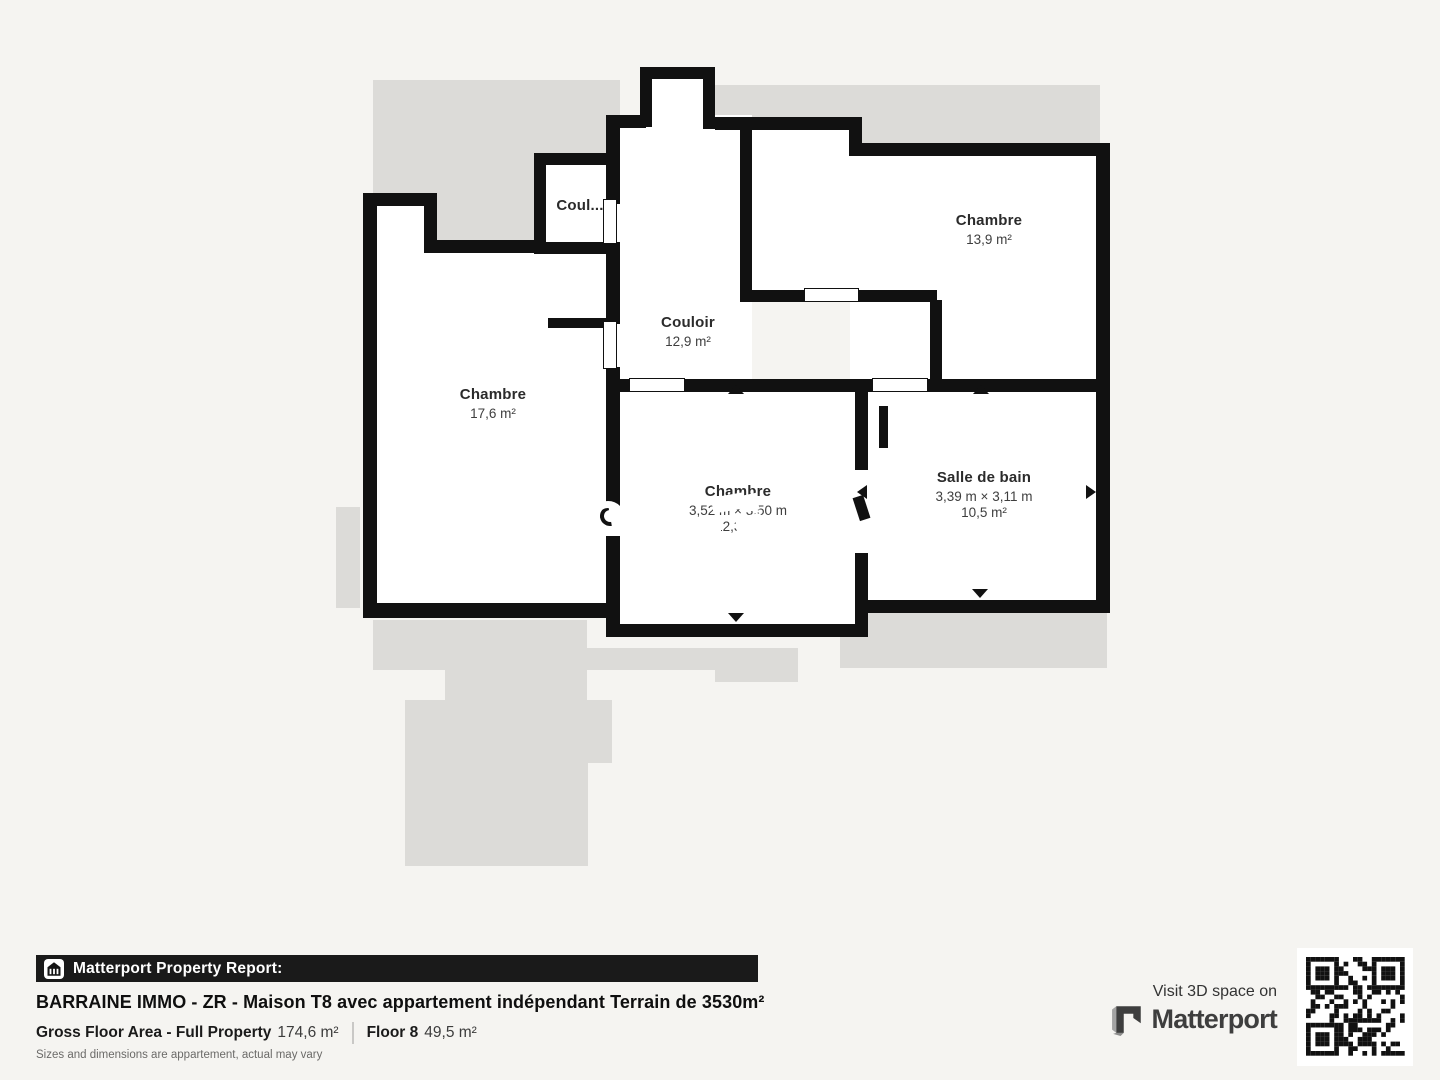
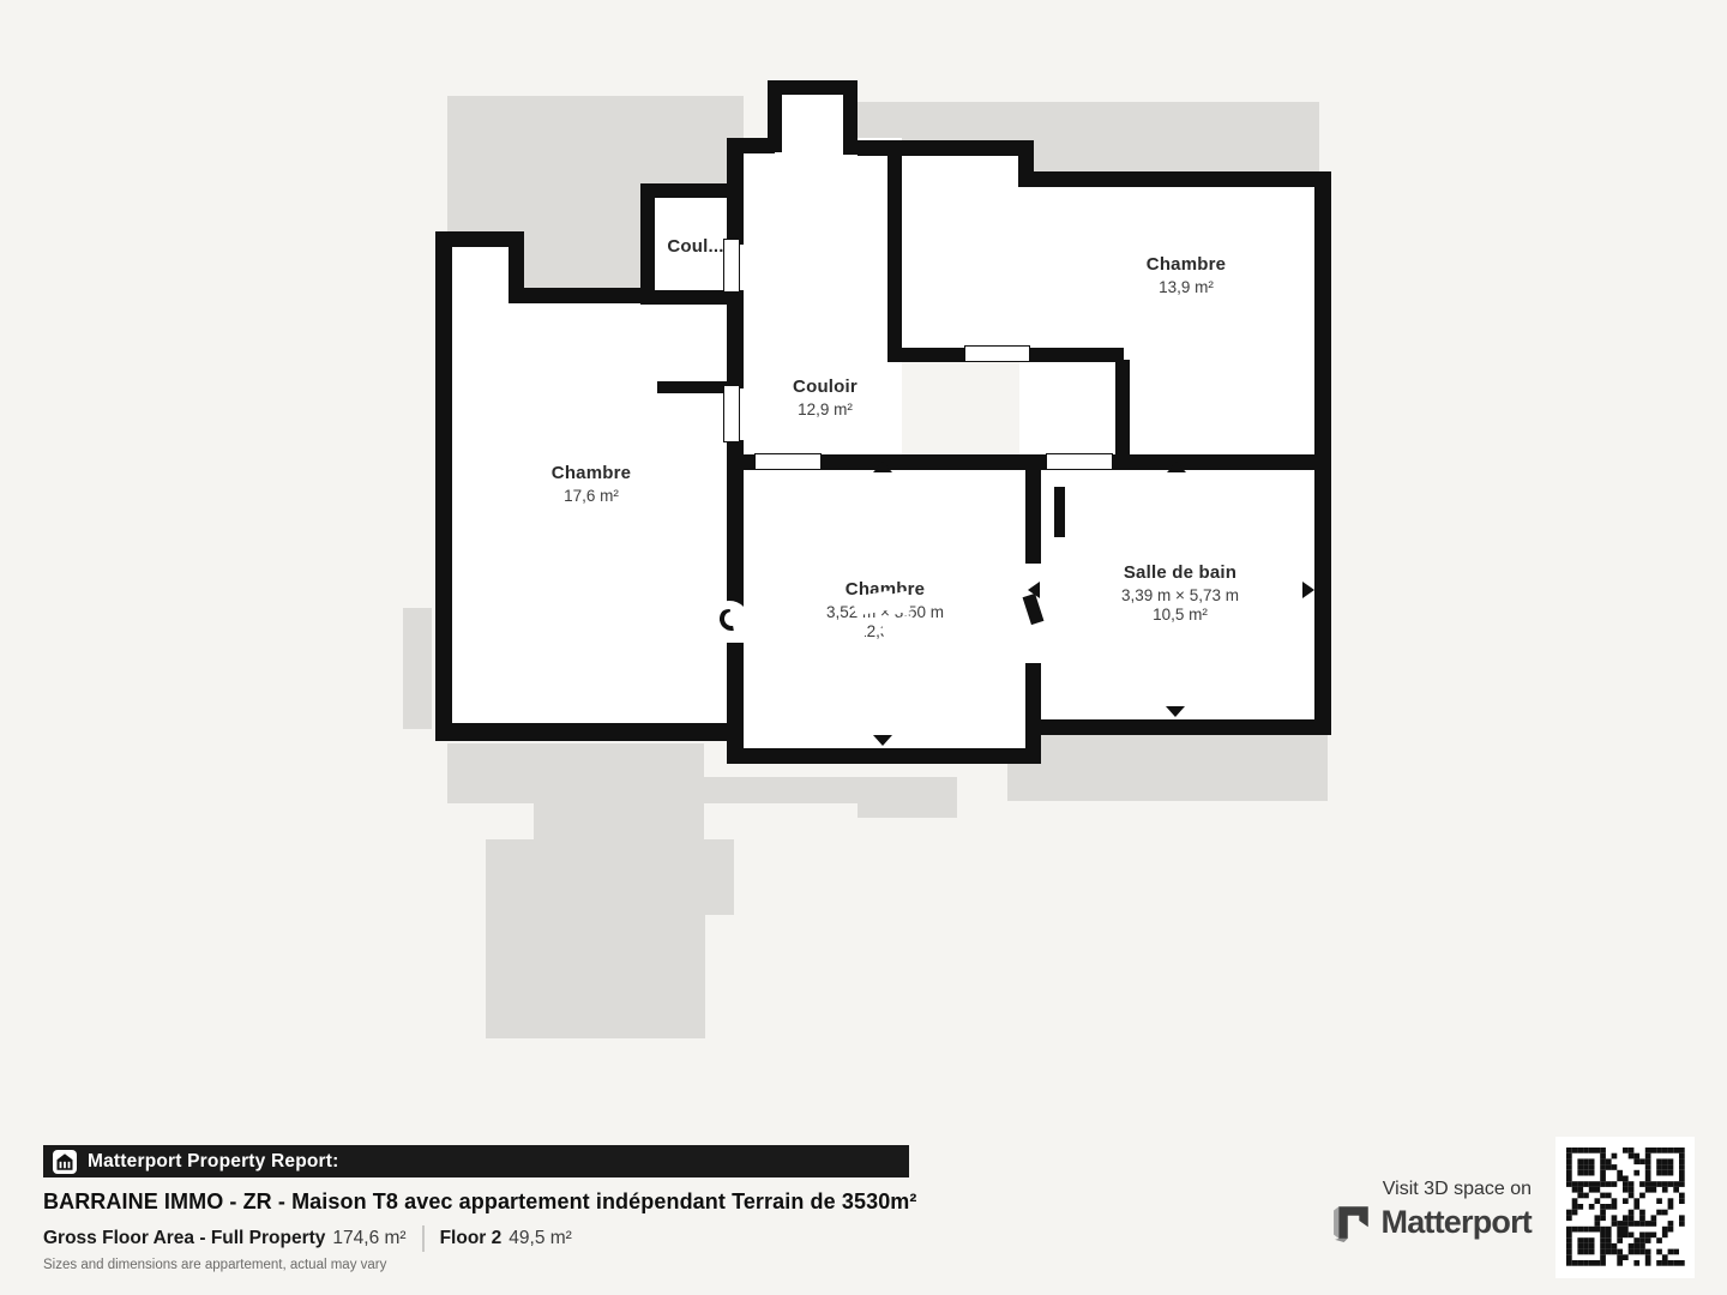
  Chambre
  17,6 m²
  Coul...
  Couloir
  12,9 m²
  Chambre
  13,9 m²
  Chabre
  3,52 ×,50 m
  Salle de bain
- 3,39 m × 3,11 m
+ 3,39 m × 5,73 m
  10,5 m²
  Matterport Property Report:
  BARRAINE IMMO - ZR - Maison T8 avec appartement indépendant Terrain de 3530m²
  Gross Floor Area - Full Property
  174,6 m²
- Floor 8
+ Floor 2
  49,5 m²
  Sizes and dimensions are appartement, actual may vary
  Visit 3D space on
  Matterport
